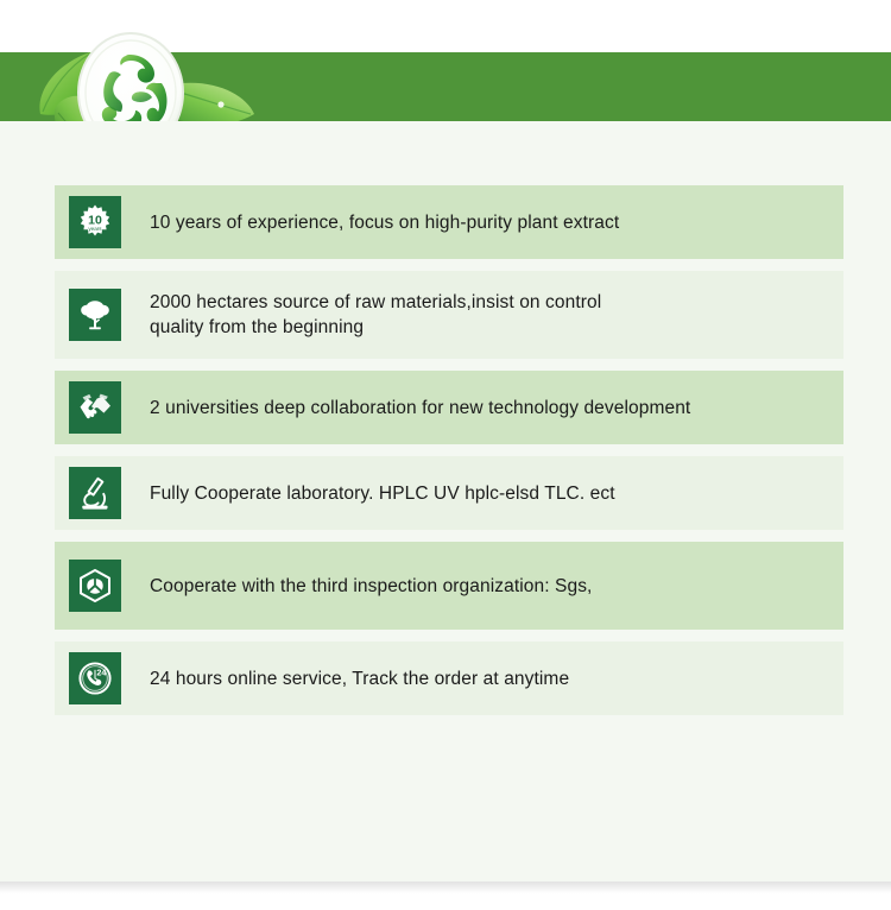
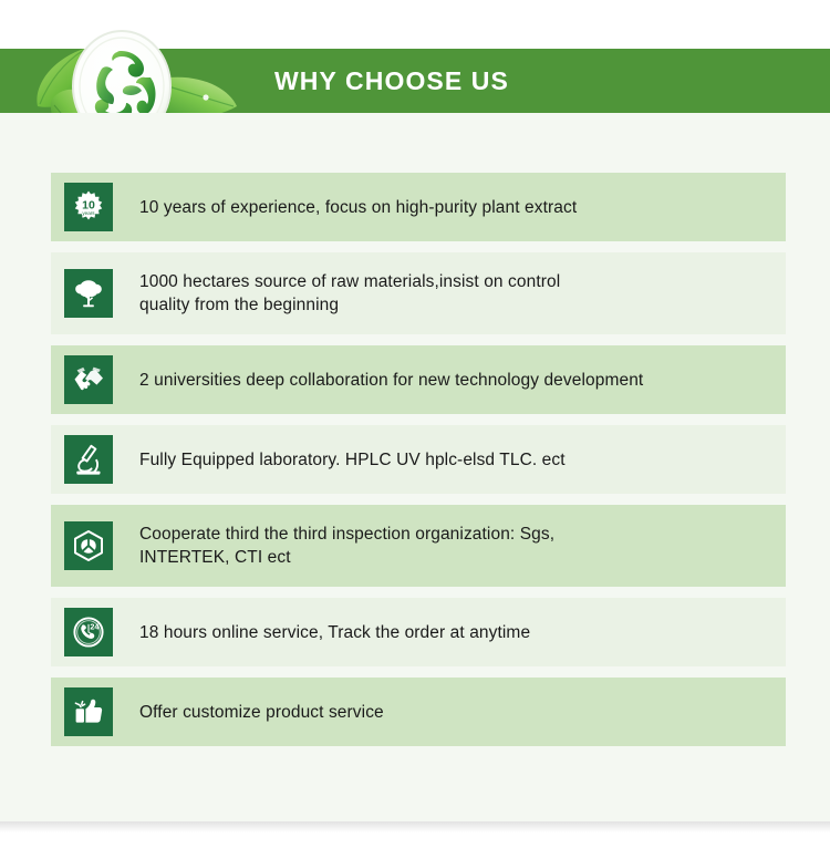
+ WHY CHOOSE US
  10
  10 years of experience, focus on high-purity plant extract
- 2000 hectares source of raw materials,insist on control
+ 1000 hectares source of raw materials,insist on control
  quality from the beginning
  2 universities deep collaboration for new technology development
- Fully Cooperate laboratory. HPLC UV hplc-elsd TLC. ect
+ Fully Equipped laboratory. HPLC UV hplc-elsd TLC. ect
- Cooperate with the third inspection organization: Sgs,
+ Cooperate third the third inspection organization: Sgs,
+ INTERTEK, CTI ect
  24
- 24 hours online service, Track the order at anytime
+ 18 hours online service, Track the order at anytime
+ Offer customize product service
